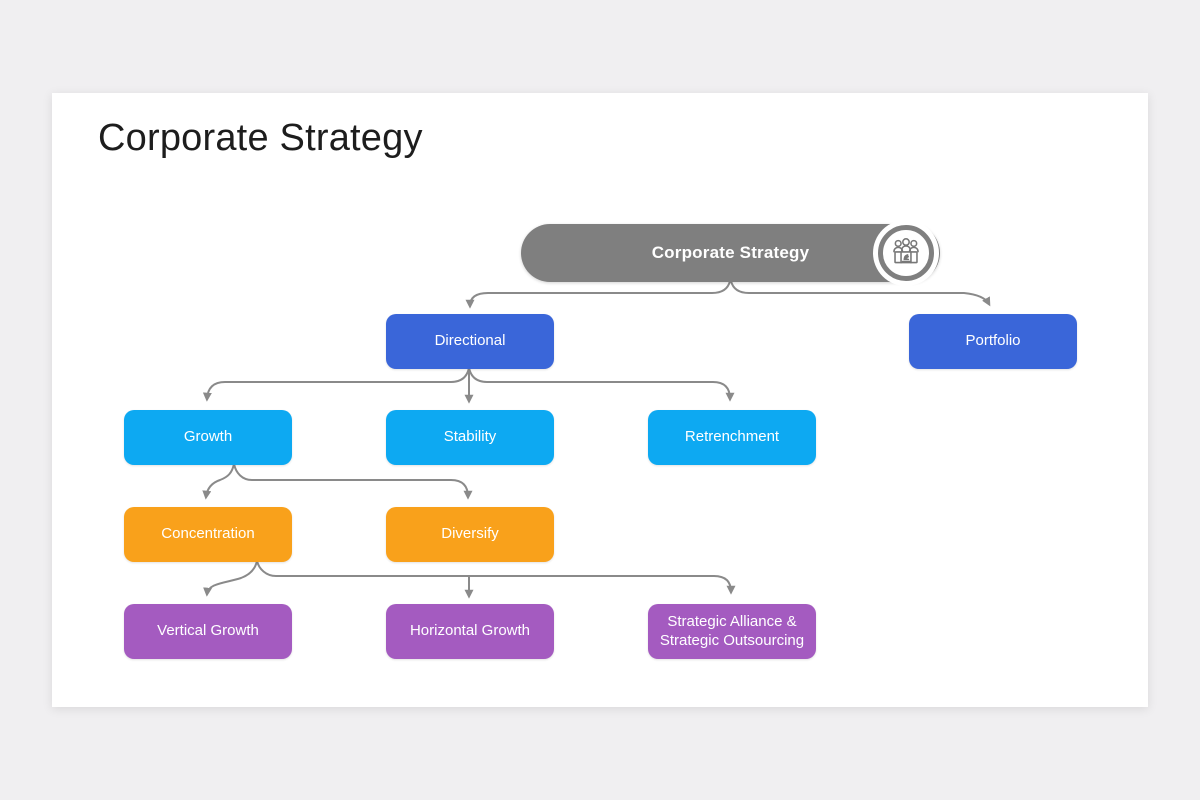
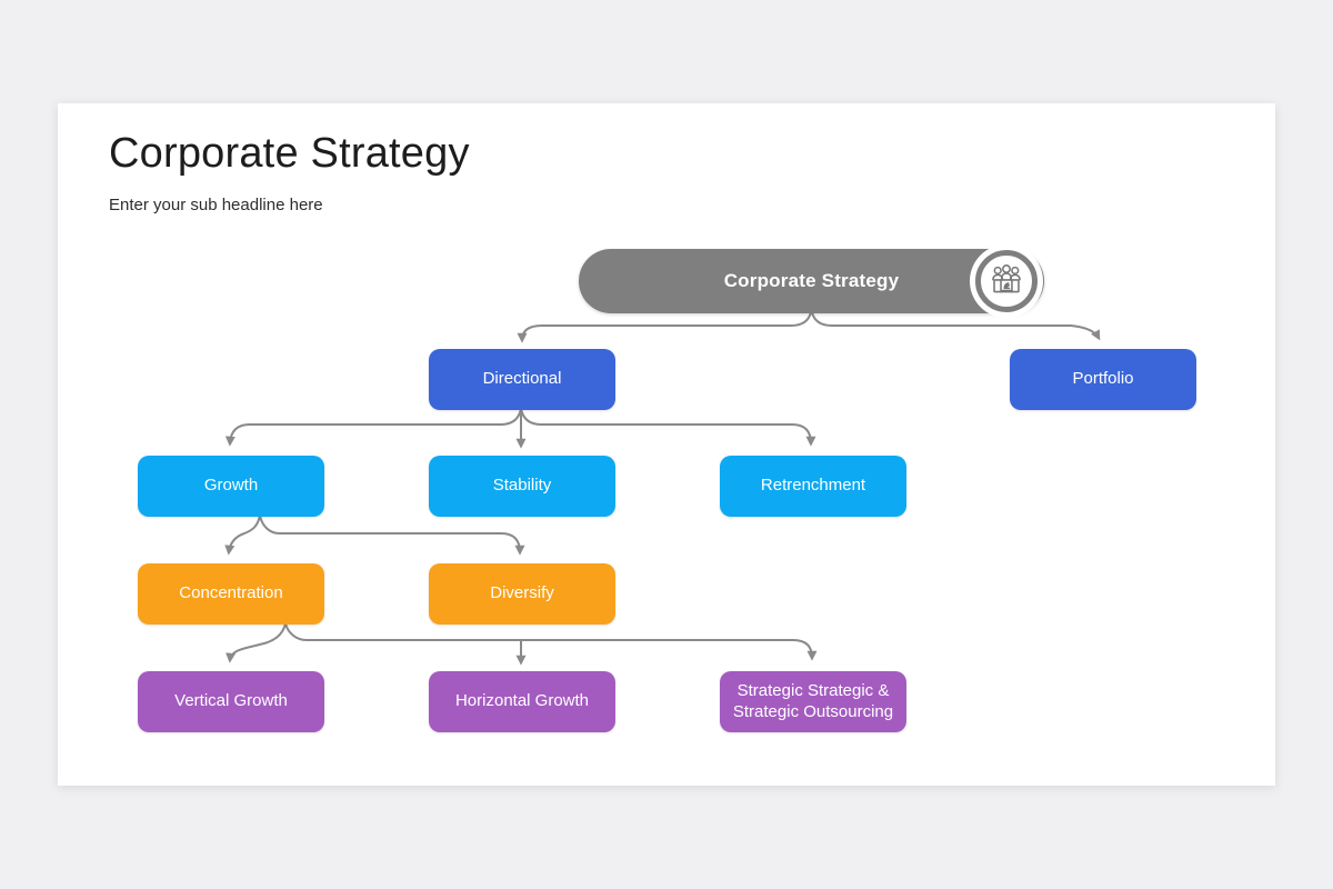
  Corporate Strategy
+ Enter your sub headline here
  Corporate Strategy
  Directional
  Portfolio
  Growth
  Stability
  Retrenchment
  Concentration
  Diversify
  Vertical Growth
  Horizontal Growth
- Strategic Alliance & Strategic Outsourcing
+ Strategic Strategic & Strategic Outsourcing
